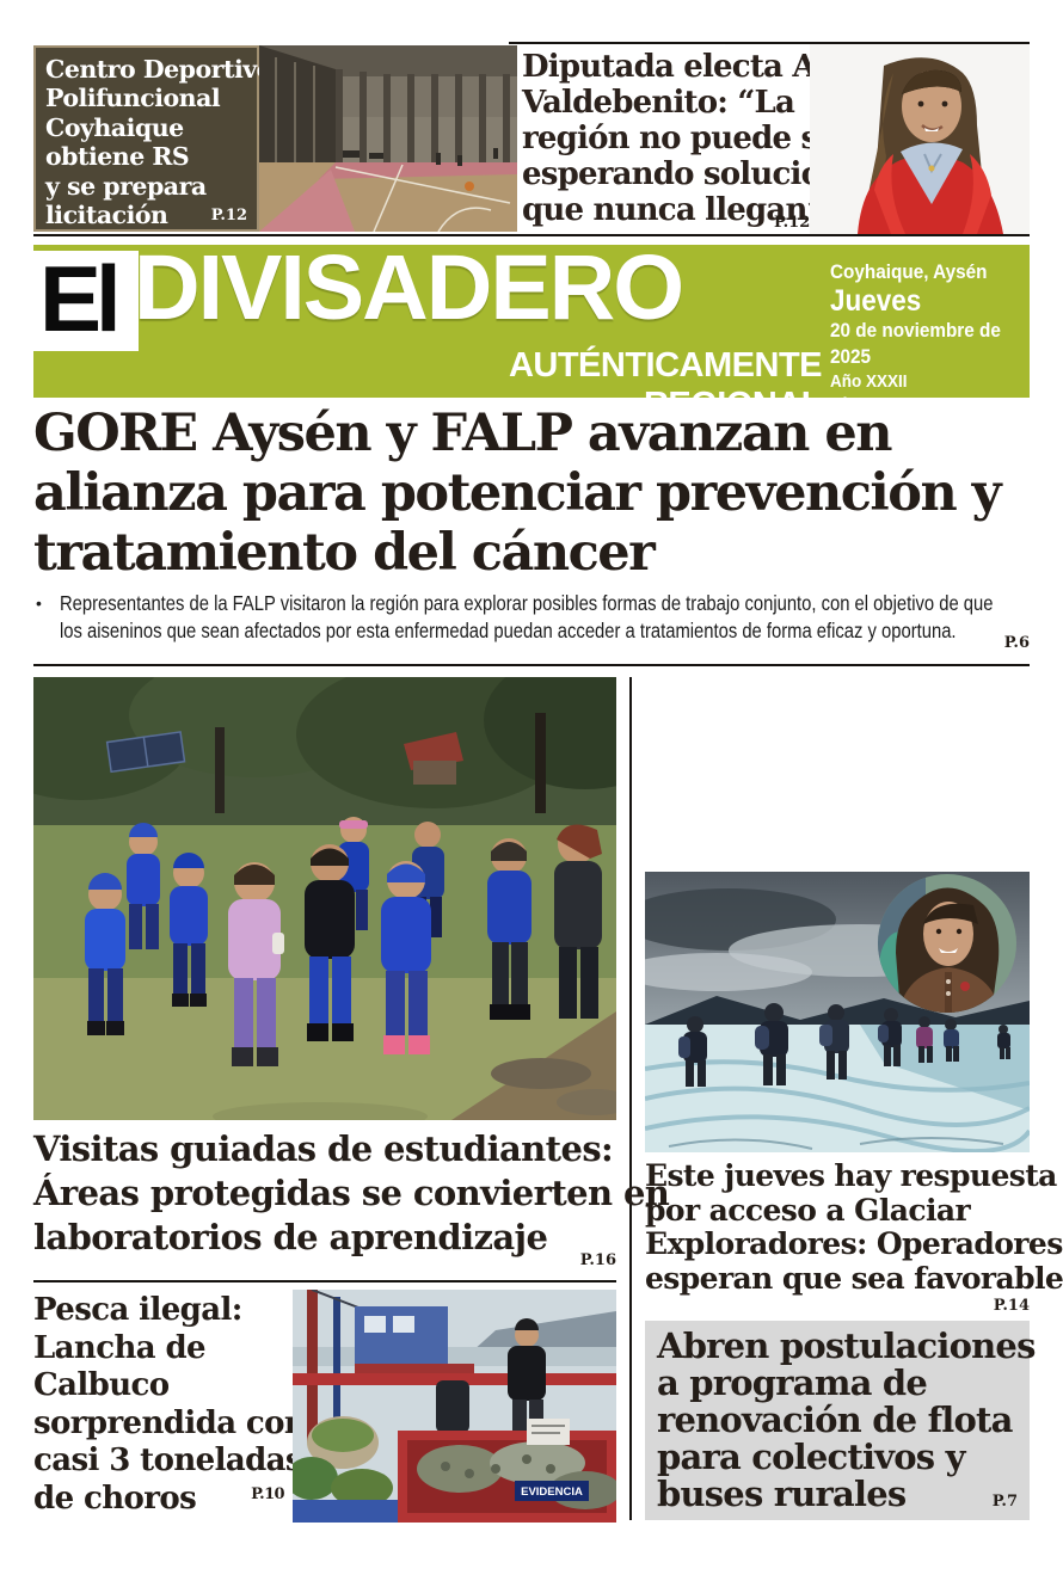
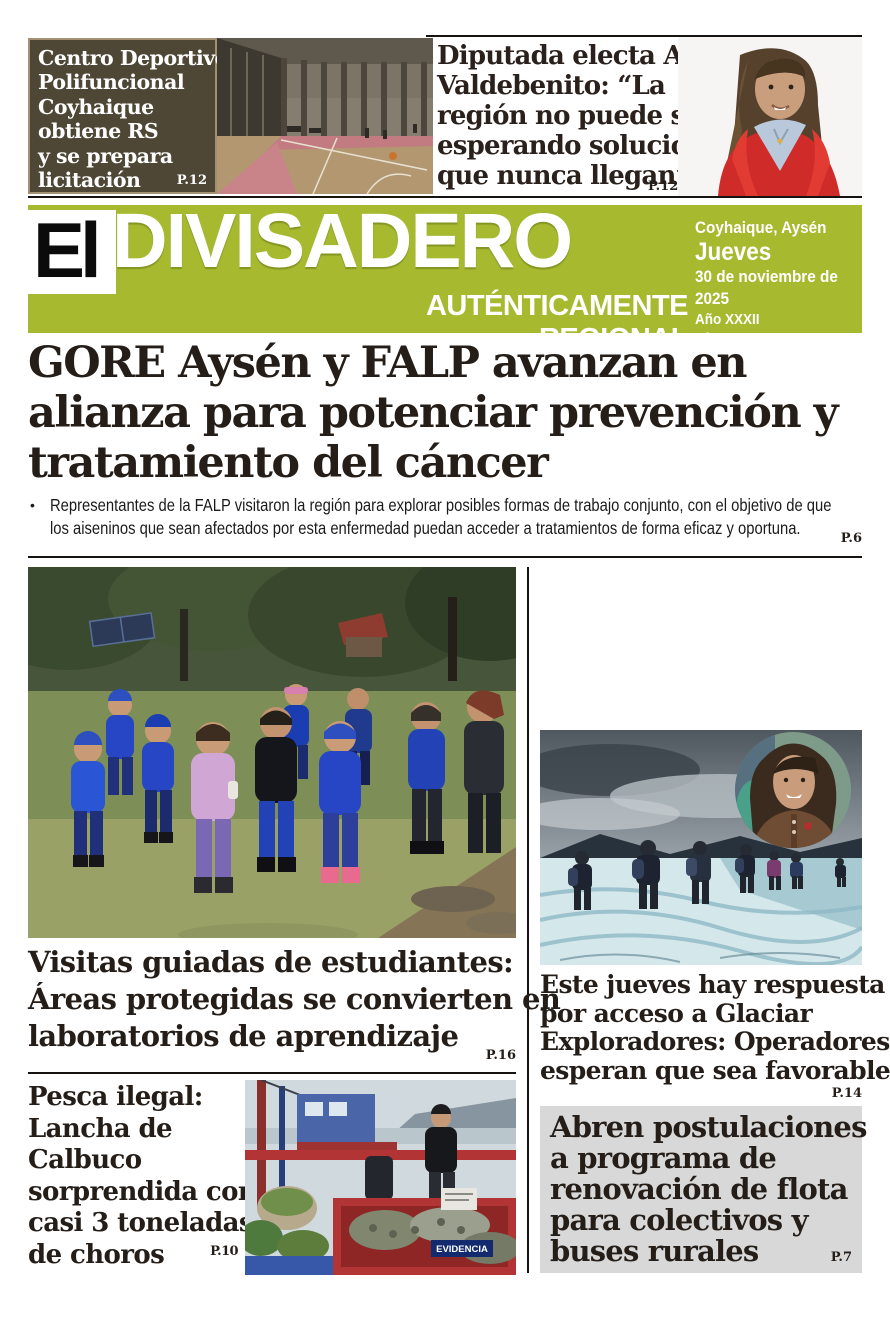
  Centro Deportiv
  Polifuncional
  Coyhaique
  obtiene RS
  y se prepara
  licitación
  P.12
  Valdebenito: “La
  región no puede s
  esperando soluci
  que nunca llegan
  P.12
  El
  DIVISADERO
  AUTÉNTICAMENTE REGIONAL
  Coyhaique, Aysén
  Jueves
- 20 de noviembre de 2025
+ 30 de noviembre de 2025
  Año XXXII
  N° 9262
  GORE Aysén y FALP avanzan en
  alianza para potenciar prevención y
  tratamiento del cáncer
  •
  Representantes de la FALP visitaron la región para explorar posibles formas de trabajo conjunto, con el objetivo de que
  los aiseninos que sean afectados por esta enfermedad puedan acceder a tratamientos de forma eficaz y oportuna.
  P.6
  Visitas guiadas de estudiantes:
  Áreas protegidas se convierten e
  laboratorios de aprendizaje
  P.16
  Pesca ilegal:
  Lancha de
  Calbuco
  sorprendida co
  casi 3 tonelada
  de choros
  P.10
  EVIDENCIA
  Este jueves hay respuesta
  por acceso a Glaciar
  Exploradores: Operadores
  esperan que sea favorable
  P.14
  Abren postulaciones
  a programa de
  renovación de flota
  para colectivos y
  buses rurales
  P.7
